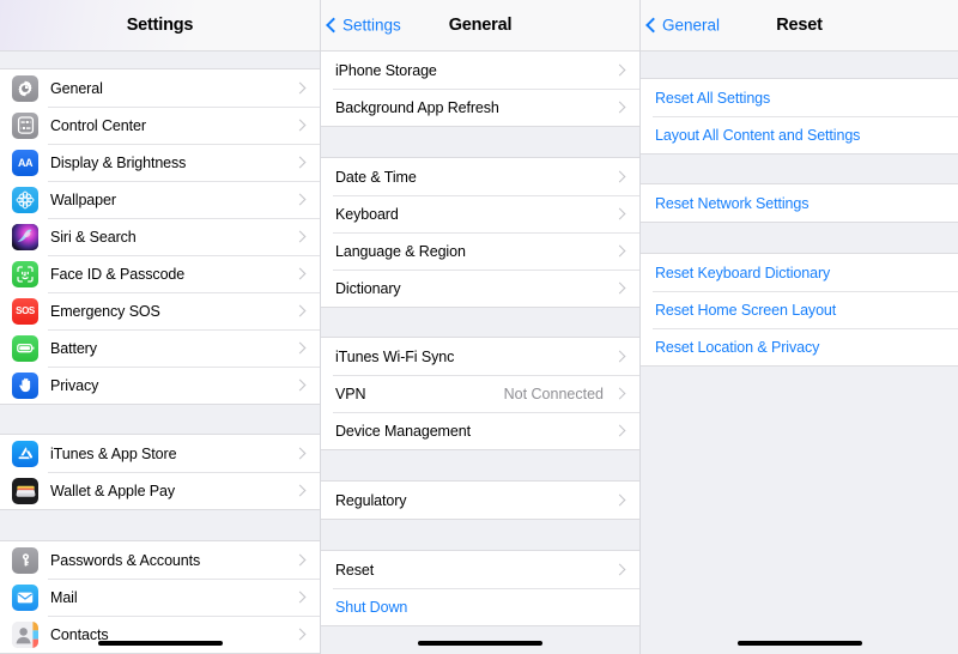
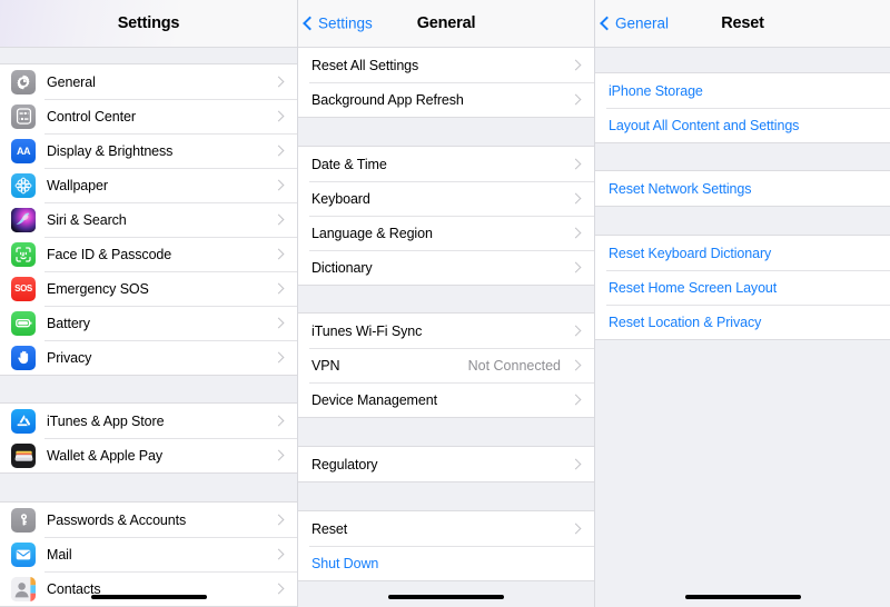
  Settings
  General
  Control Center
  AA
  Display & Brightness
  Wallpaper
  Siri & Search
  Face ID & Passcode
  SOS
  Emergency SOS
  Battery
  Privacy
  iTunes & App Store
  Wallet & Apple Pay
  Passwords & Accounts
  Mail
  Contacts
  Settings
  General
- iPhone Storage
+ Reset All Settings
  Background App Refresh
  Date & Time
  Keyboard
  Language & Region
  Dictionary
  iTunes Wi-Fi Sync
  VPN
  Not Connected
  Device Management
  Regulatory
  Reset
  Shut Down
  General
  Reset
- Reset All Settings
+ iPhone Storage
  Layout All Content and Settings
  Reset Network Settings
  Reset Keyboard Dictionary
  Reset Home Screen Layout
  Reset Location & Privacy
